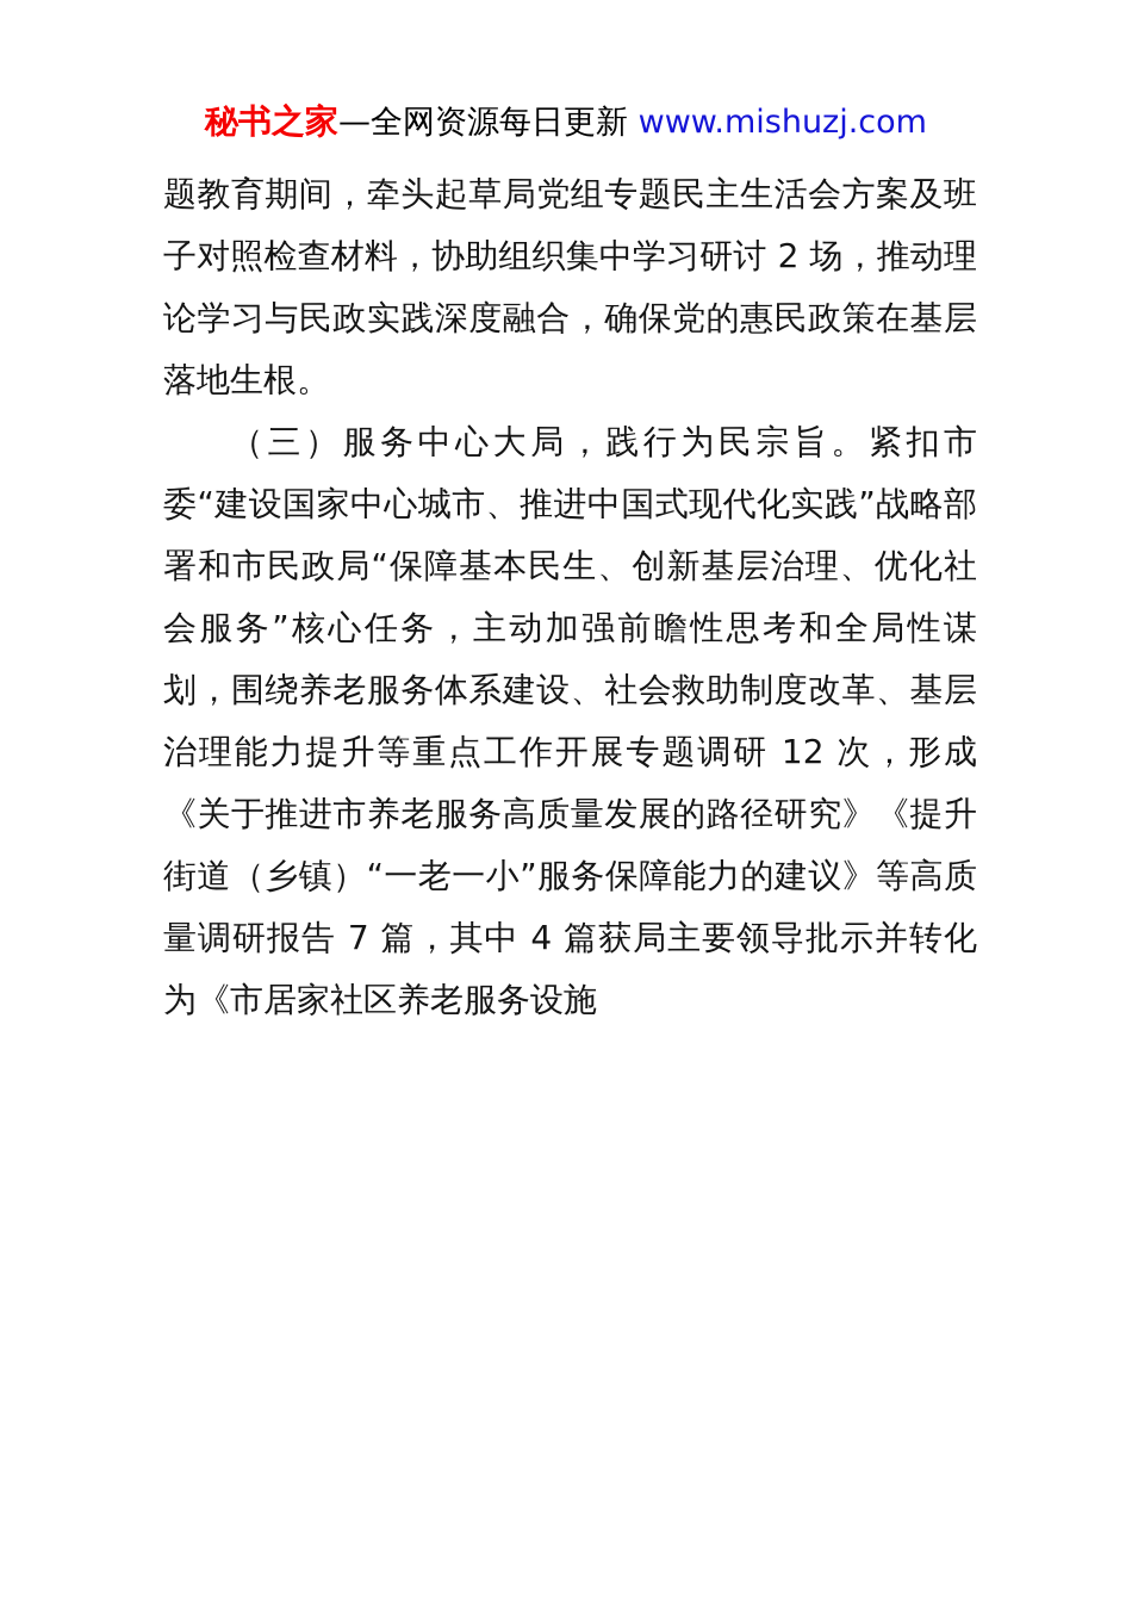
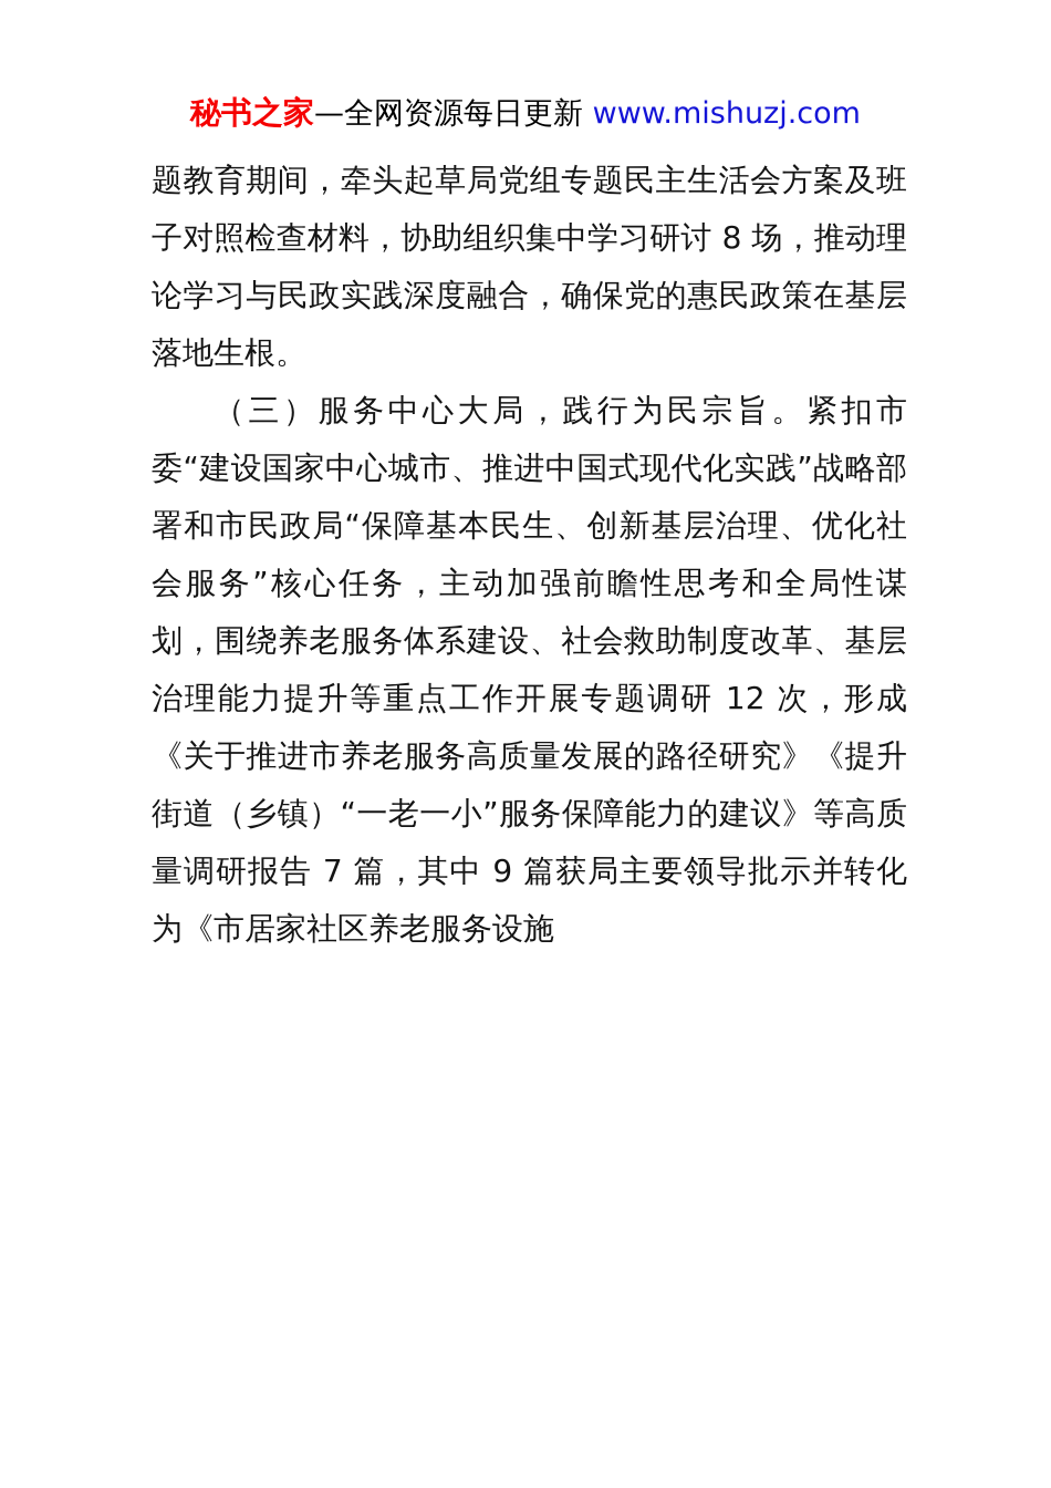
  秘书之家—全网资源每日更新 www.mishuzj.com
- 题教育期间，牵头起草局党组专题民主生活会方案及班子对照检查材料，协助组织集中学习研讨 2 场，推动理论学习与民政实践深度融合，确保党的惠民政策在基层落地生根。
+ 题教育期间，牵头起草局党组专题民主生活会方案及班子对照检查材料，协助组织集中学习研讨 8 场，推动理论学习与民政实践深度融合，确保党的惠民政策在基层落地生根。
- （三）服务中心大局，践行为民宗旨。紧扣市委“建设国家中心城市、推进中国式现代化实践”战略部署和市民政局“保障基本民生、创新基层治理、优化社会服务”核心任务，主动加强前瞻性思考和全局性谋划，围绕养老服务体系建设、社会救助制度改革、基层治理能力提升等重点工作开展专题调研 12 次，形成《关于推进市养老服务高质量发展的路径研究》《提升街道（乡镇）“一老一小”服务保障能力的建议》等高质量调研报告 7 篇，其中 4 篇获局主要领导批示并转化为《市居家社区养老服务设施
+ （三）服务中心大局，践行为民宗旨。紧扣市委“建设国家中心城市、推进中国式现代化实践”战略部署和市民政局“保障基本民生、创新基层治理、优化社会服务”核心任务，主动加强前瞻性思考和全局性谋划，围绕养老服务体系建设、社会救助制度改革、基层治理能力提升等重点工作开展专题调研 12 次，形成《关于推进市养老服务高质量发展的路径研究》《提升街道（乡镇）“一老一小”服务保障能力的建议》等高质量调研报告 7 篇，其中 9 篇获局主要领导批示并转化为《市居家社区养老服务设施
